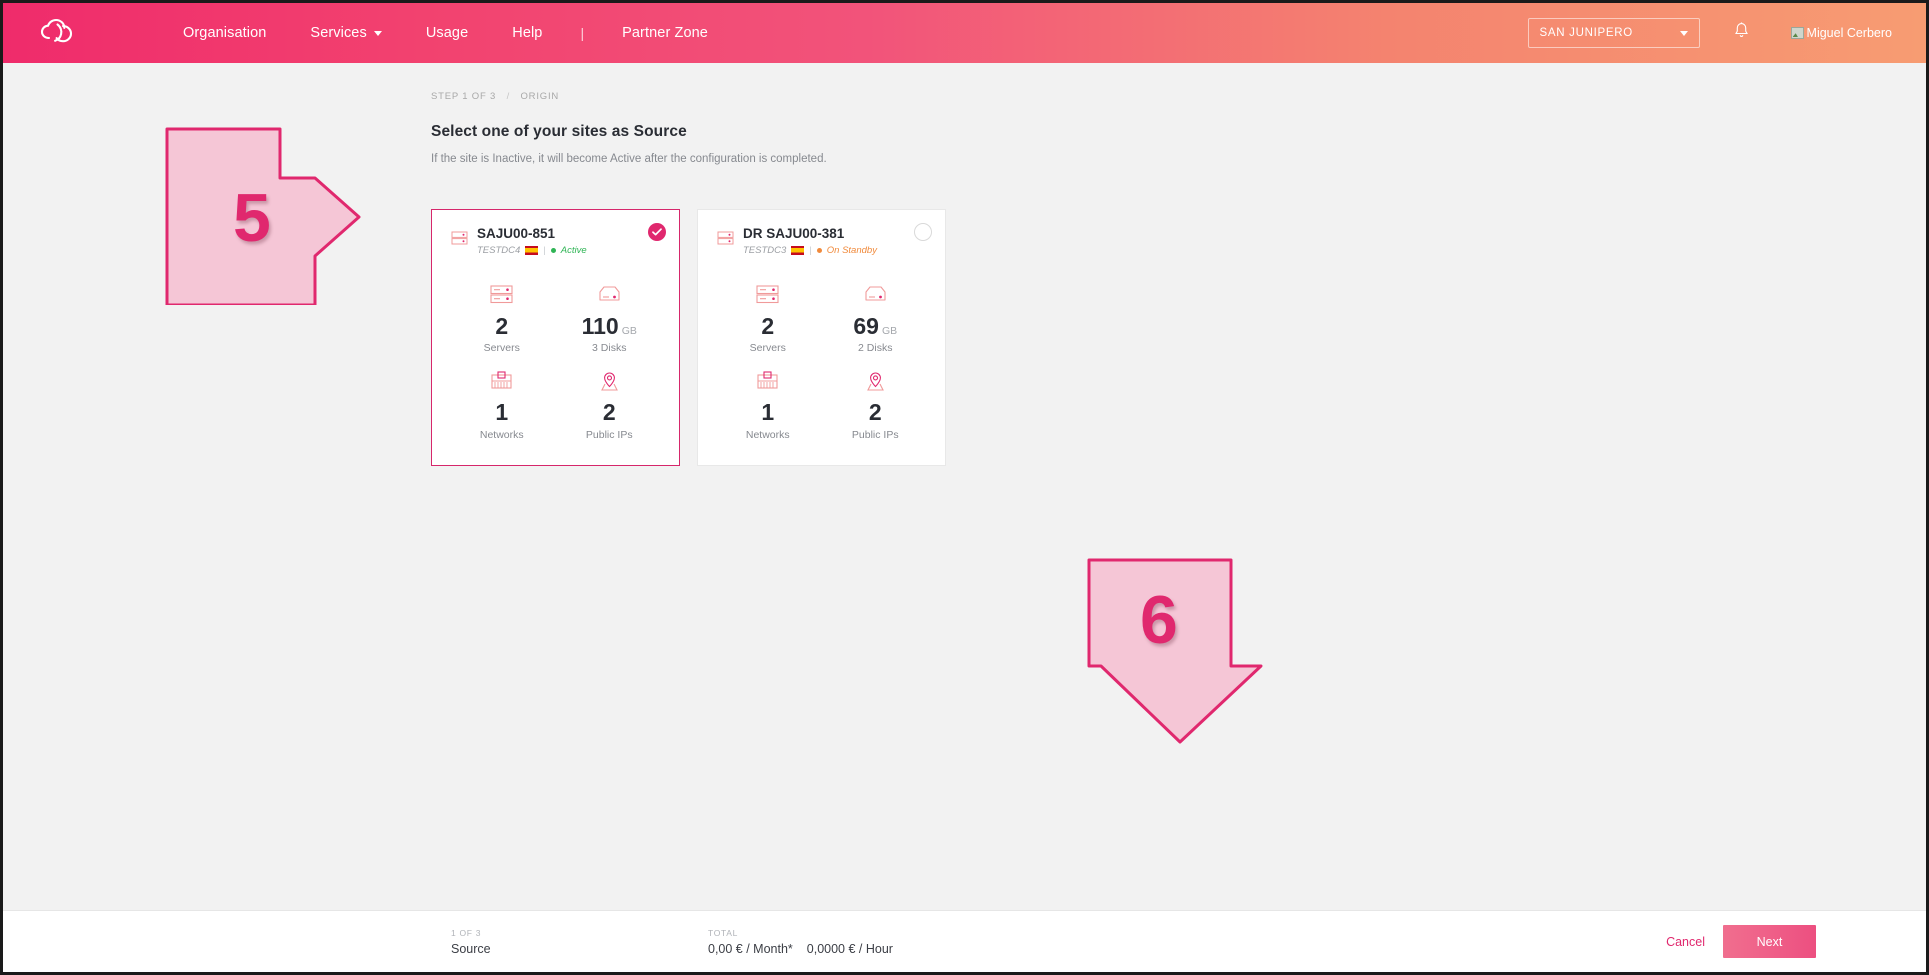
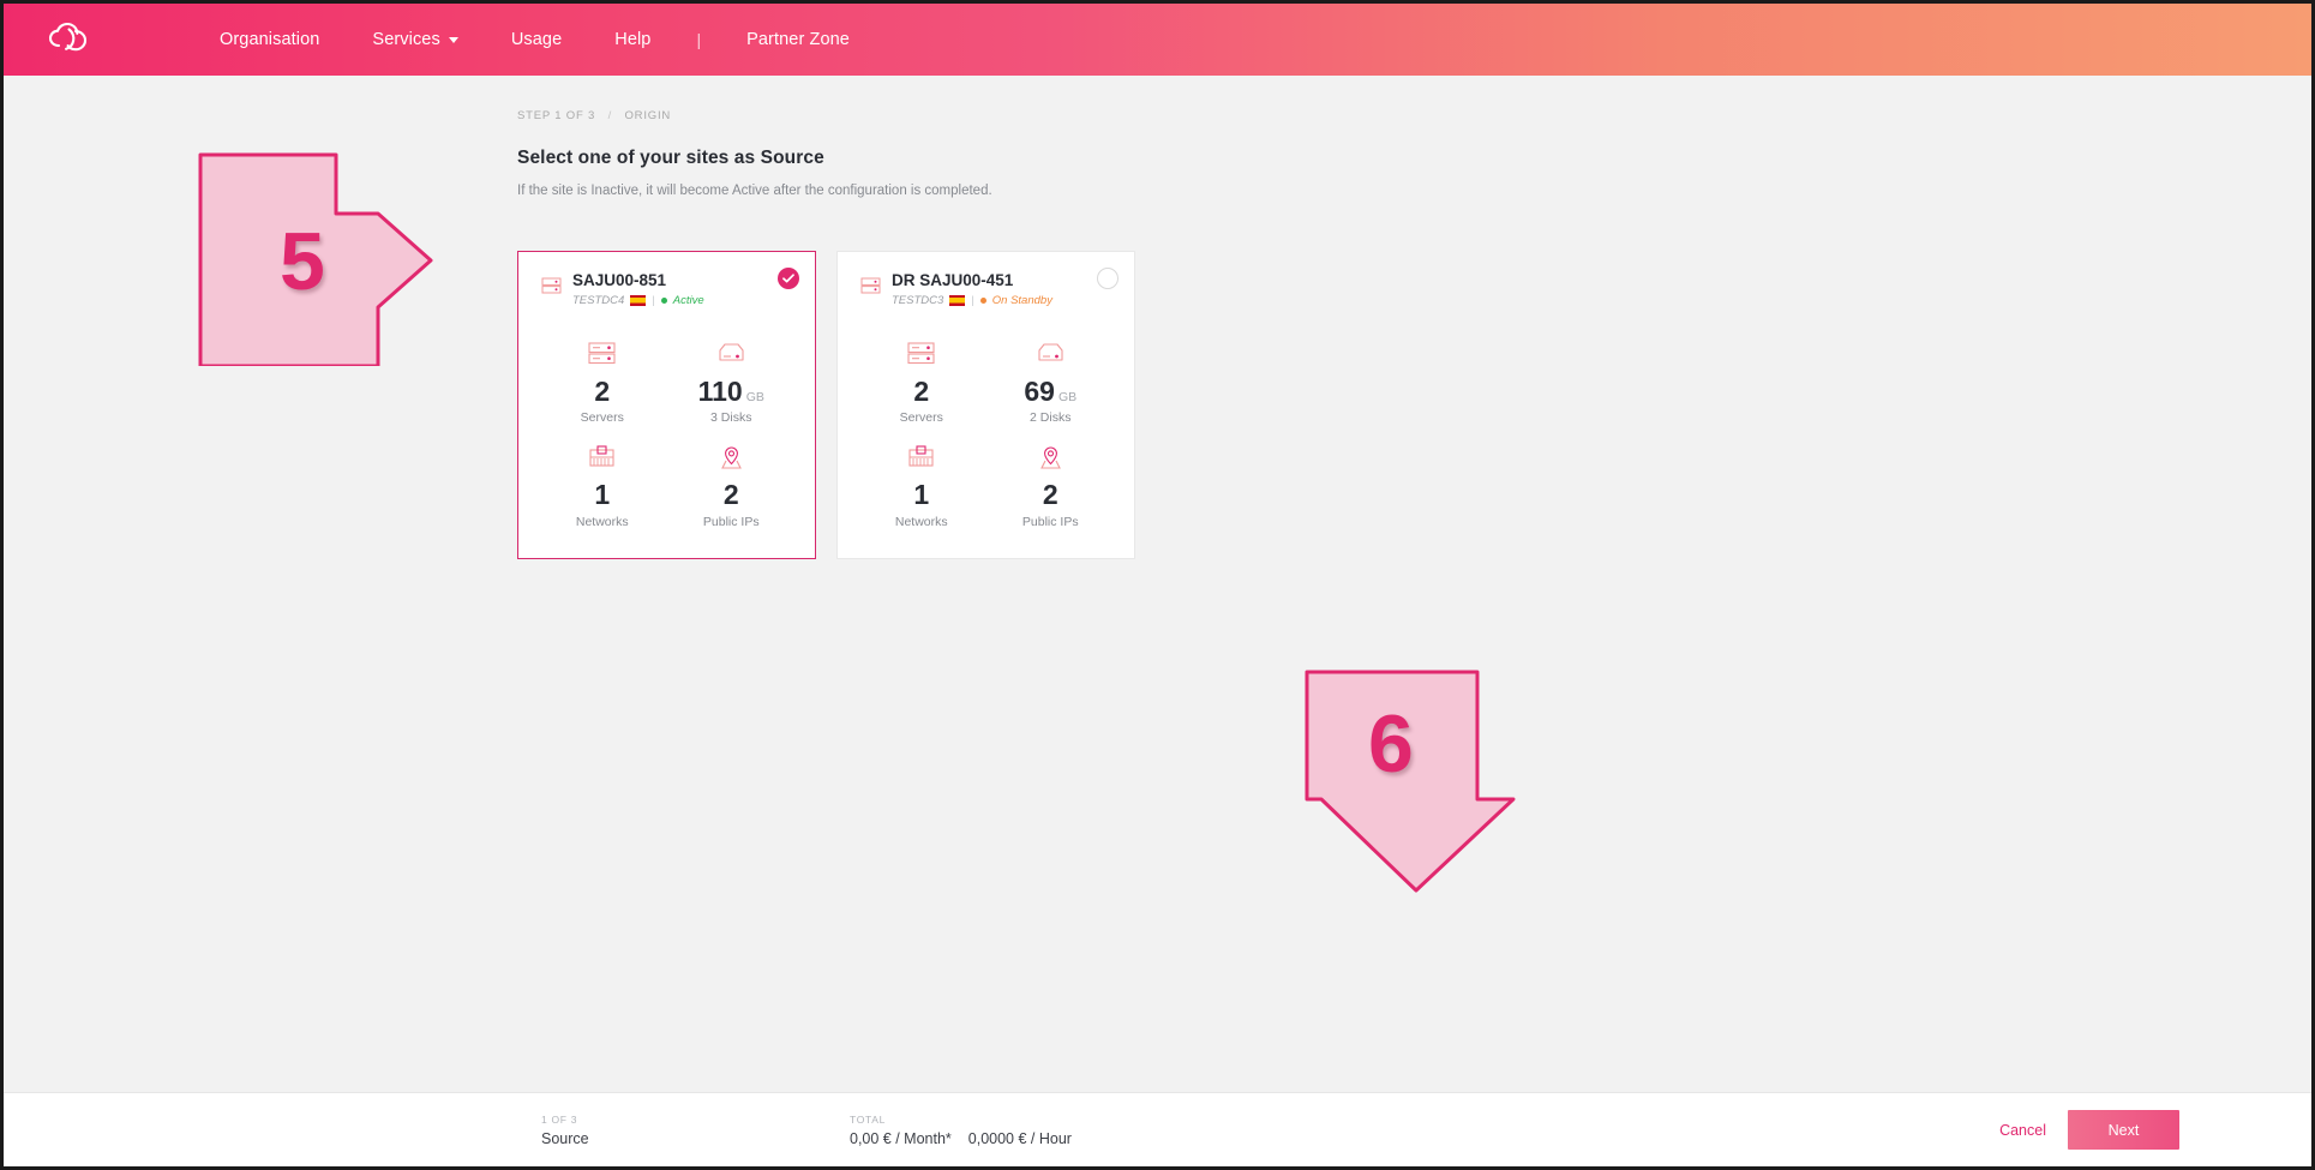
  Organisation
  Services
  Usage
  Help
  |
  Partner Zone
- SAN JUNIPERO
- Miguel Cerbero
  STEP 1 OF 3 / ORIGIN
  Select one of your sites as Source
  If the site is Inactive, it will become Active after the configuration is completed.
  SAJU00-851
  TESTDC4
  |
  Active
  2
  Servers
  110
  GB
  3 Disks
  1
  Networks
  2
  Public IPs
- DR SAJU00-381
+ DR SAJU00-451
  TESTDC3
  |
  On Standby
  2
  Servers
  69
  GB
  2 Disks
  1
  Networks
  2
  Public IPs
  1 OF 3
  Source
  TOTAL
  0,00 € / Month*
  0,0000 € / Hour
  Cancel
  Next
  5
  6
